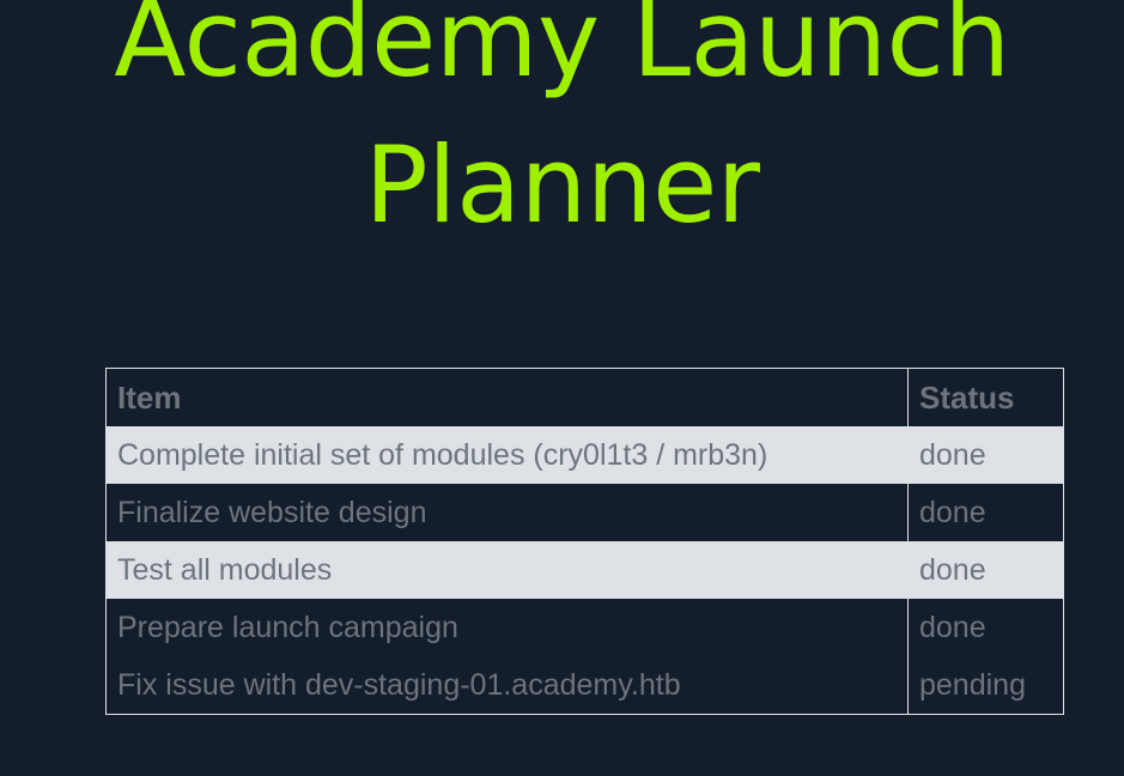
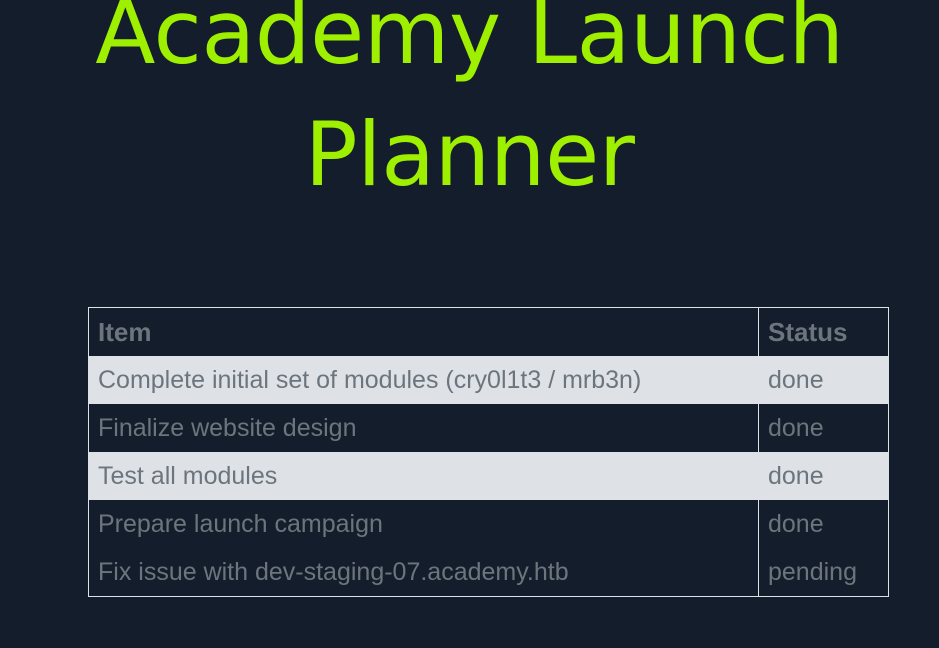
  Academy Launch Planner
  Item	Status
  Complete initial set of modules (cry0l1t3 / mrb3n)	done
  Finalize website design	done
  Test all modules	done
  Prepare launch campaign	done
- Fix issue with dev-staging-01.academy.htb	pending
+ Fix issue with dev-staging-07.academy.htb	pending
